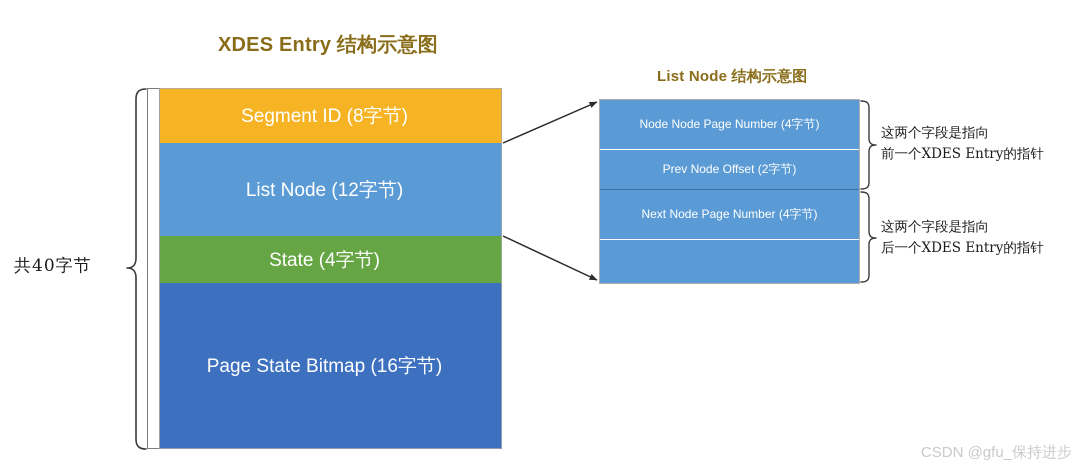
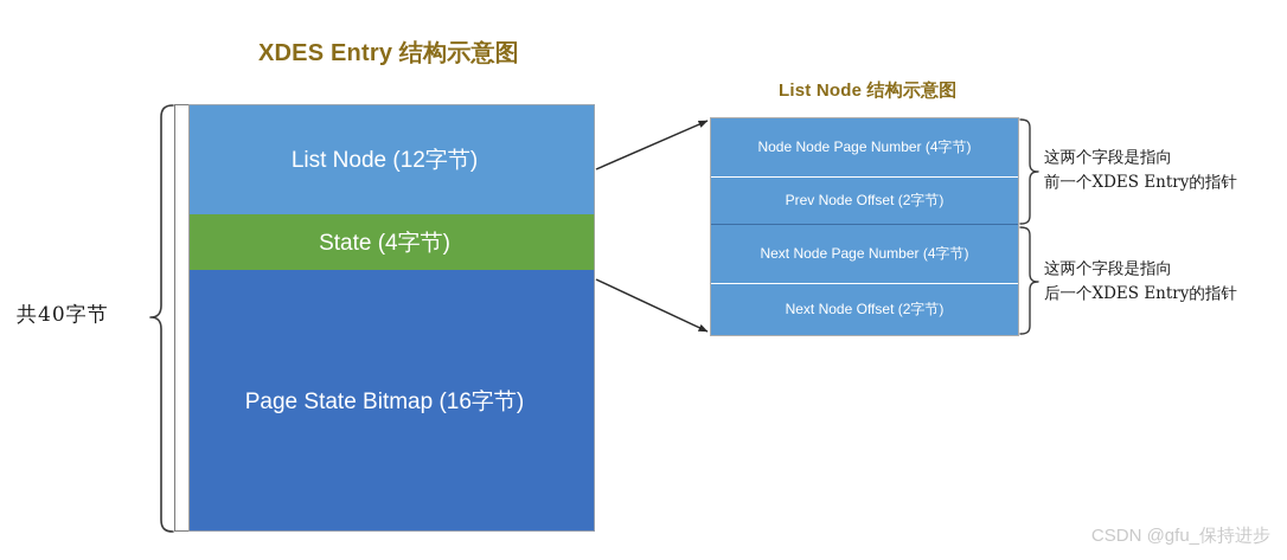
  XDES Entry 结构示意图
  List Node 结构示意图
  共40字节
- Segment ID (8字节)
  List Node (12字节)
  State (4字节)
  Page State Bitmap (16字节)
  Node Node Page Number (4字节)
  Prev Node Offset (2字节)
  Next Node Page Number (4字节)
+ Next Node Offset (2字节)
  这两个字段是指向
  前一个XDES Entry的指针
  这两个字段是指向
  后一个XDES Entry的指针
  CSDN @gfu_保持进步
